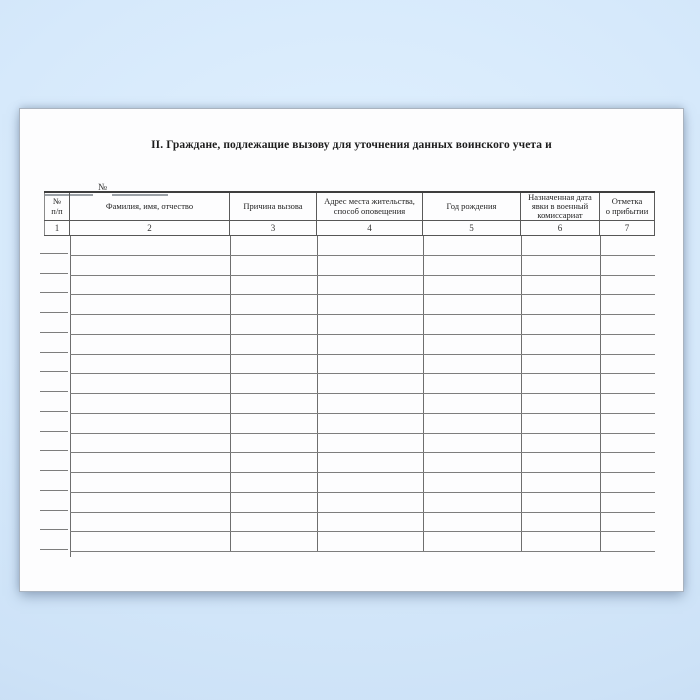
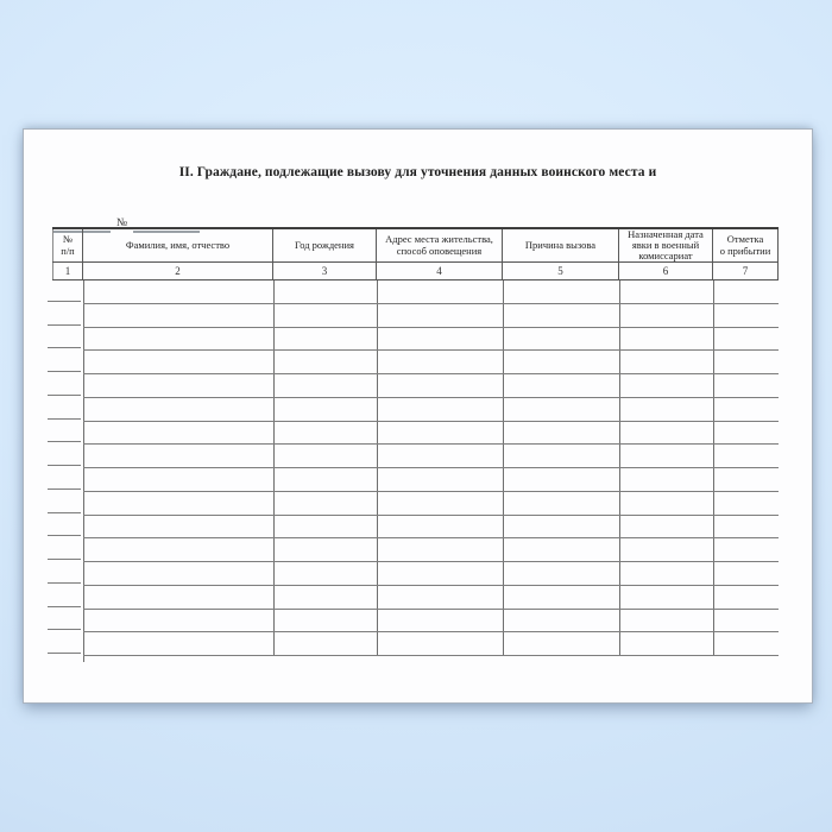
- II. Граждане, подлежащие вызову для уточнения данных воинского учета и
+ II. Граждане, подлежащие вызову для уточнения данных воинского места и
  №
  №
  п/п
  Фамилия, имя, отчество
- Причина вызова
+ Год рождения
  Адрес места жительства,
  способ оповещения
- Год рождения
+ Причина вызова
  Назначенная дата
  явки в военный
  комиссариат
  Отметка
  о прибытии
  1
  2
  3
  4
  5
  6
  7
